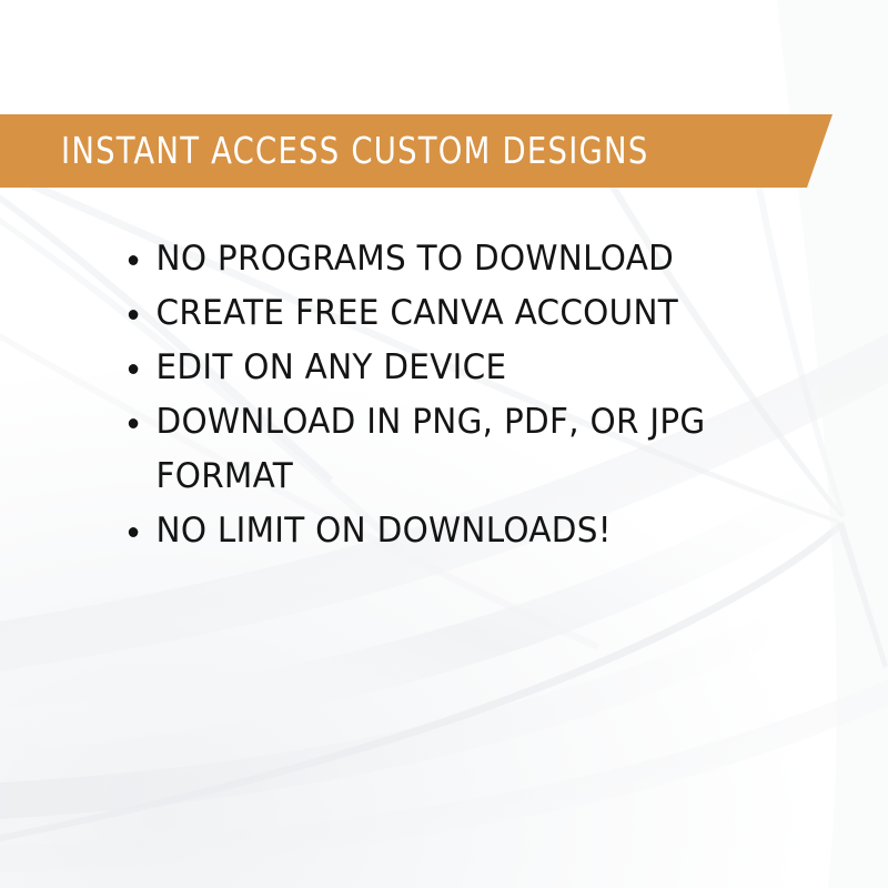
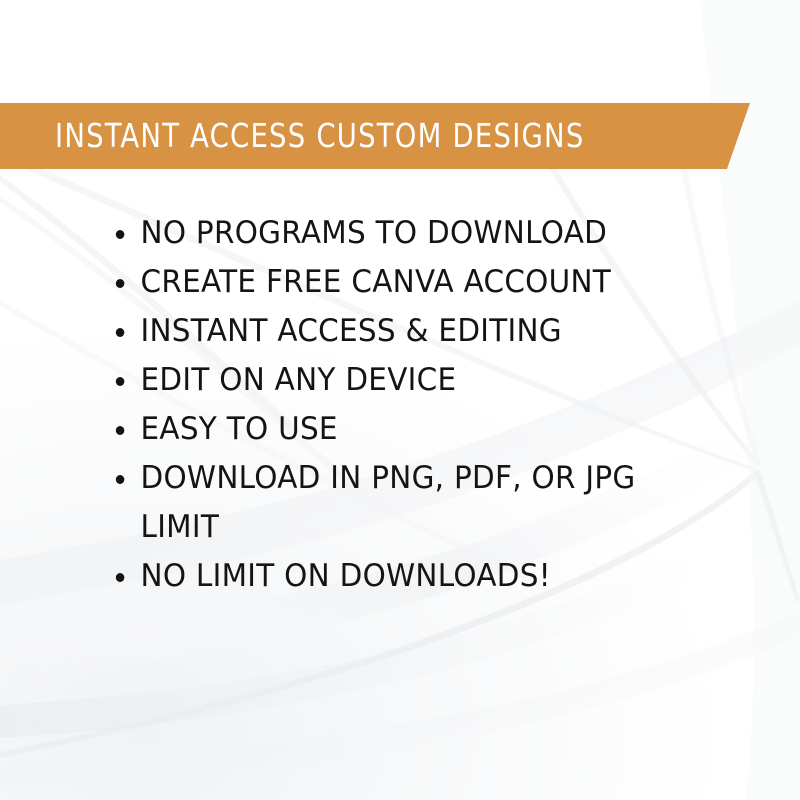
  INSTANT ACCESS CUSTOM DESIGNS
  NO PROGRAMS TO DOWNLOAD
  CREATE FREE CANVA ACCOUNT
+ INSTANT ACCESS & EDITING
  EDIT ON ANY DEVICE
+ EASY TO USE
- DOWNLOAD IN PNG, PDF, OR JPG FORMAT
+ DOWNLOAD IN PNG, PDF, OR JPG LIMIT
  NO LIMIT ON DOWNLOADS!
